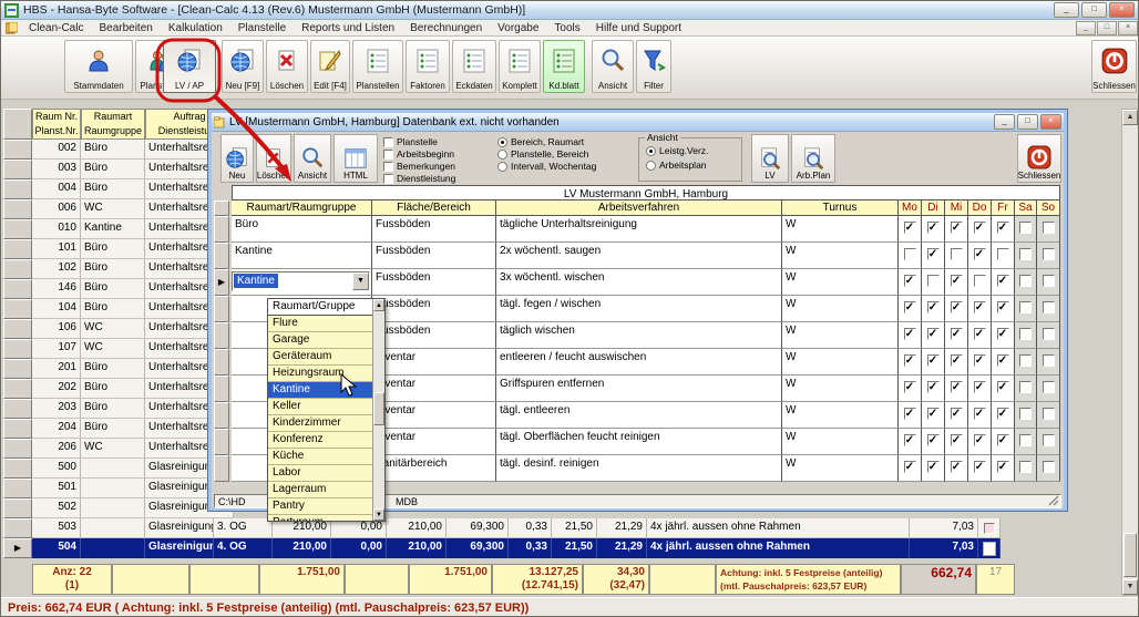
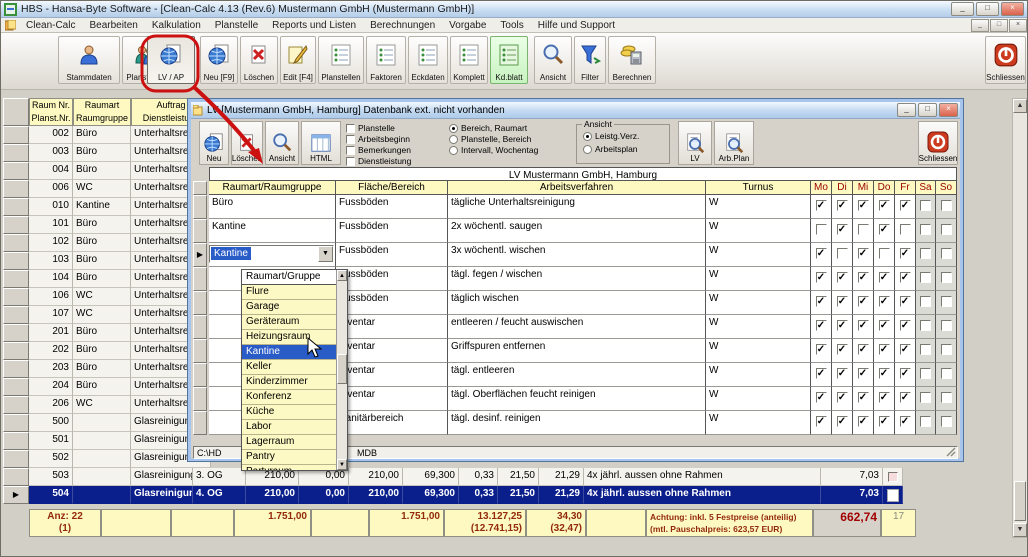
  HBS - Hansa-Byte Software - [Clean-Calc 4.13 (Rev.6) Mustermann GmbH (Mustermann GmbH)]
  _
  □
  ×
  Clean-Calc Bearbeiten Kalkulation Planstelle Reports und Listen Berechnungen Vorgabe Tools Hilfe und Support
  Stammdaten
  LV / AP
  Neu [F9]
  Löschen
  Edit [F4]
  Planstellen
  Faktoren
  Eckdaten
  Komplett
  Kd.blatt
  Ansicht
  Filter
+ Berechnen
  Schliessen
  Raum Nr.
  Planst.Nr.
  Raumart
  Raumgruppe
  Auftrag
  Dienstleistu
  002
  Büro
  003
  Büro
  004
  Büro
  006
  WC
  010
  Kantine
  101
  Büro
  102
  Büro
- 146
+ 103
  Büro
  104
  Büro
  106
  WC
  107
  WC
  201
  Büro
  202
  Büro
  203
  Büro
  204
  Büro
  206
  WC
  500
  Glasreinigu
  501
  Glasreinigu
  502
  Glasreinigu
  503
  Glasreinigun
  3. OG
  210,00
  0,00
  210,00
  69,300
  0,33
  21,50
  21,29
  4x jährl. aussen ohne Rahmen
  7,03
  ▶
  504
  Glasreinigu
  4. OG
  210,00
  0,00
  210,00
  69,300
  0,33
  21,50
  21,29
  4x jährl. aussen ohne Rahmen
  7,03
  Anz: 22
  (1)
  1.751,00
  1.751,00
  13.127,25
  (12.741,15)
  34,30
  (32,47)
  Achtung: inkl. 5 Festpreise (anteilig)
  (mtl. Pauschalpreis: 623,57 EUR)
  662,74
  17
- Preis: 662,74 EUR ( Achtung: inkl. 5 Festpreise (anteilig) (mtl. Pauschalpreis: 623,57 EUR))
  L [Mustermann GmbH, Hamburg] Datenbank ext. nicht vorhanden
  _
  □
  ×
  Neu
  Lösche
  Ansicht
  HTML
  Planstelle
  Arbeitsbeginn
  Bemerkungen
  Dienstleistung
  Bereich, Raumart
  Planstelle, Bereich
  Intervall, Wochentag
  Ansicht
  Leistg.Verz.
  Arbeitsplan
  LV
  Arb.Plan
  Schliessen
  LV Mustermann GmbH, Hamburg
  Raumart/Raumgruppe
  Fläche/Bereich
  Arbeitsverfahren
  Turnus
  Mo
  Di
  Mi
  Do
  Fr
  Sa
  So
  Büro
  Fussböden
  tägliche Unterhaltsreinigung
  W
  ✓
  ✓
  ✓
  ✓
  ✓
  Kantine
  Fussböden
  2x wöchentl. saugen
  W
  ✓
  ✓
  ▶
  Kantine
  Fussböden
  3x wöchentl. wischen
  W
  ✓
  ✓
  ✓
  ssböden
  tägl. fegen / wischen
  W
  ✓
  ✓
  ✓
  ✓
  ✓
  ssböden
  täglich wischen
  W
  ✓
  ✓
  ✓
  ✓
  ✓
  ventar
  entleeren / feucht auswischen
  W
  ✓
  ✓
  ✓
  ✓
  ✓
  ventar
  Griffspuren entfernen
  W
  ✓
  ✓
  ✓
  ✓
  ✓
  ventar
  tägl. entleeren
  W
  ✓
  ✓
  ✓
  ✓
  ✓
  ventar
  tägl. Oberflächen feucht reinigen
  W
  ✓
  ✓
  ✓
  ✓
  ✓
  anitärbereich
  tägl. desinf. reinigen
  W
  ✓
  ✓
  ✓
  ✓
  ✓
  C:\HD
  MDB
  Raumart/Gruppe
  Flure
  Garage
  Geräteraum
  Heizungsraum
  Kantine
  Keller
  Kinderzimmer
  Konferenz
  Küche
  Labor
  Lagerraum
  Pantry
